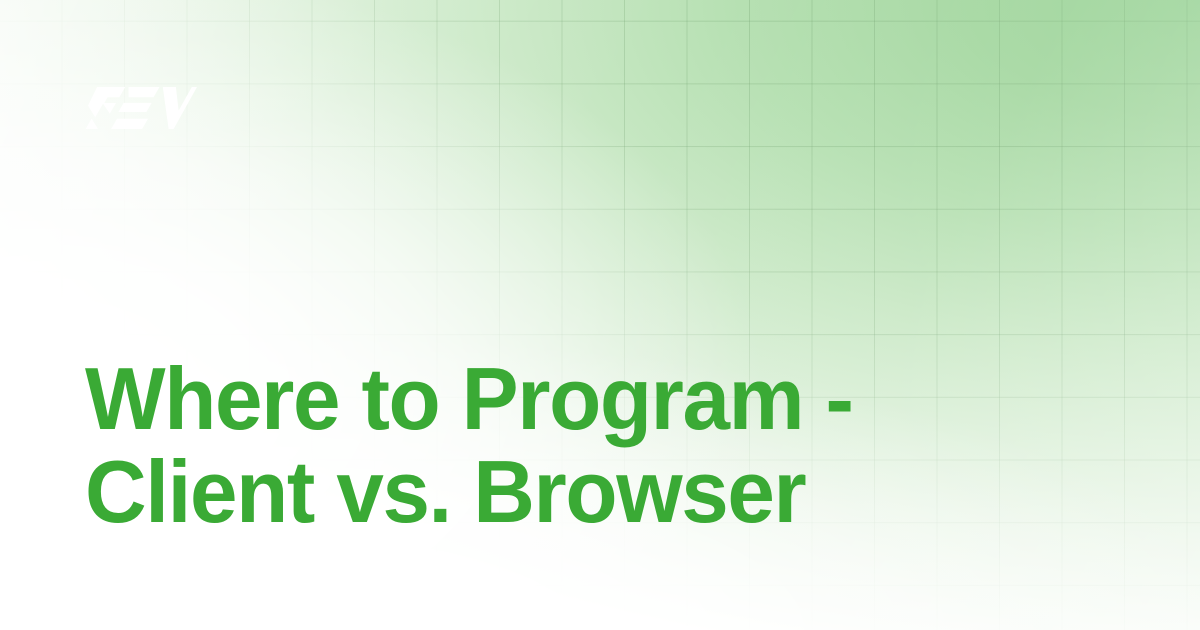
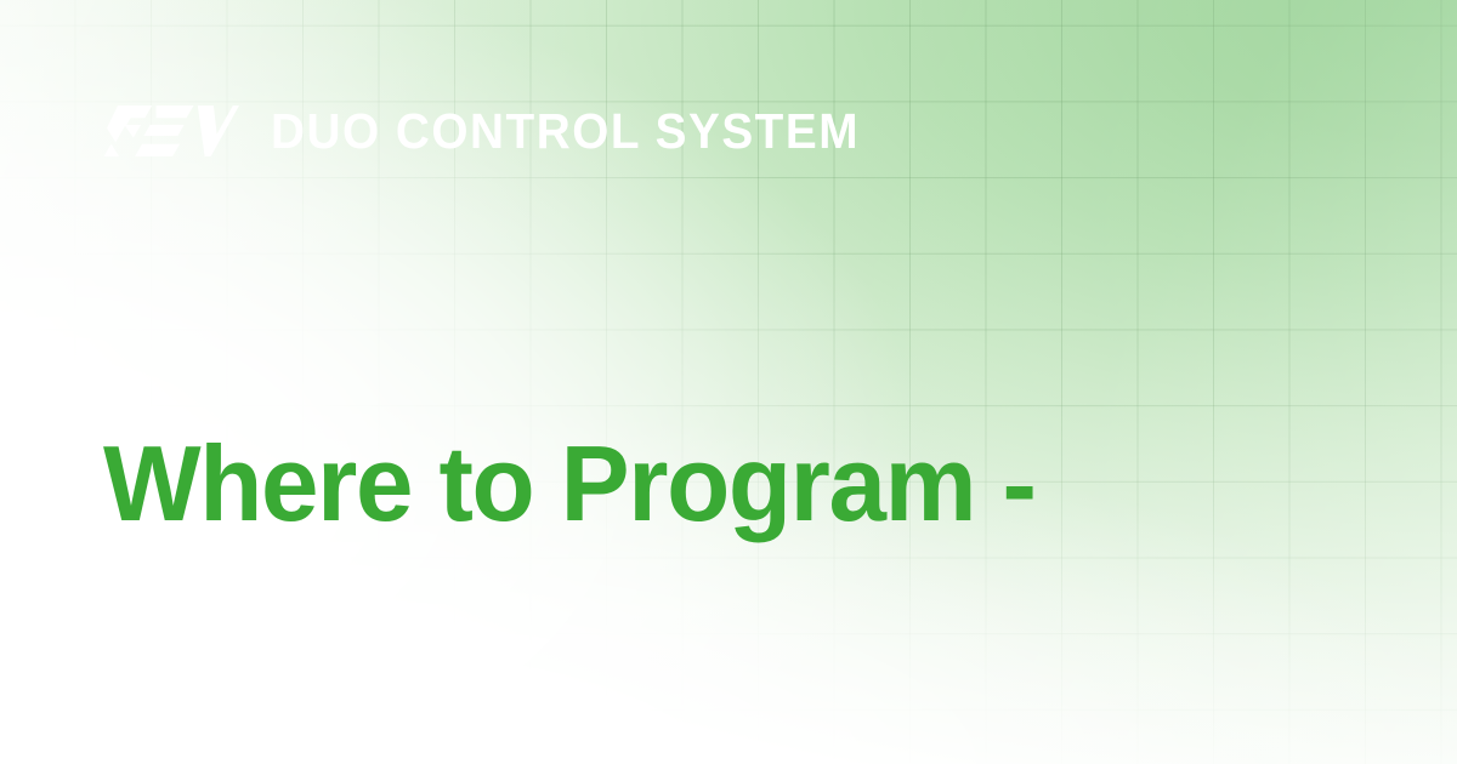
+ DUO CONTROL SYSTEM
  Where to Program -
- Client vs. Browser
